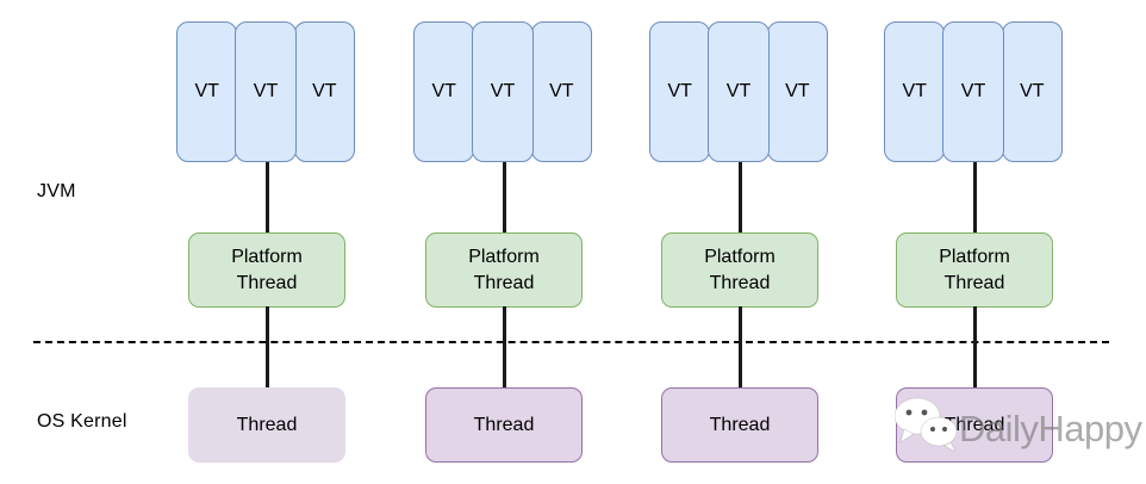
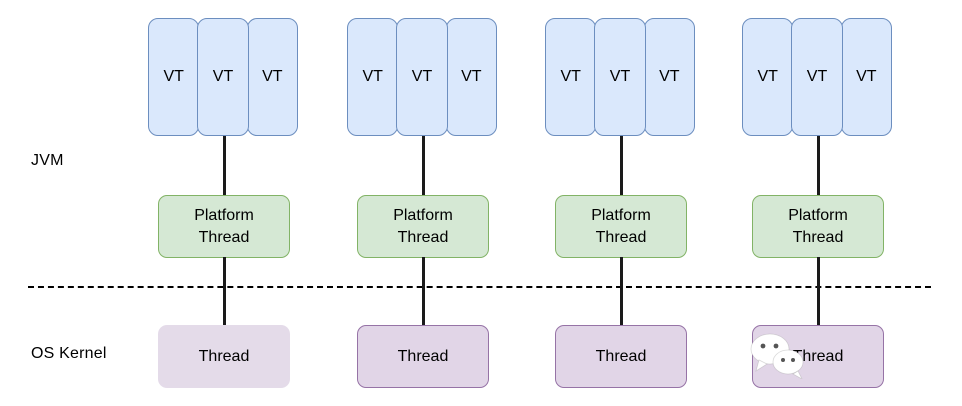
  JVM
  OS Kernel
  VT
  VT
  VT
  Platform
  Thread
  Thread
  VT
  VT
  VT
  Platform
  Thread
  Thread
  VT
  VT
  VT
  Platform
  Thread
  Thread
  VT
  VT
  VT
  Platform
  Thread
  hread
- DailyHappy
